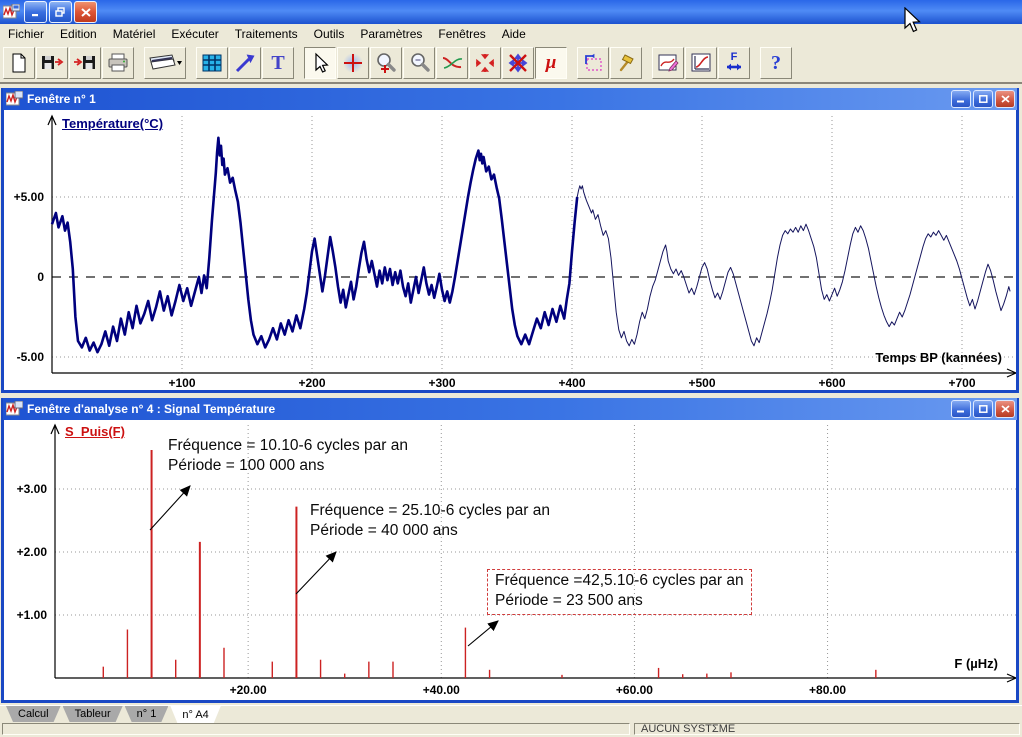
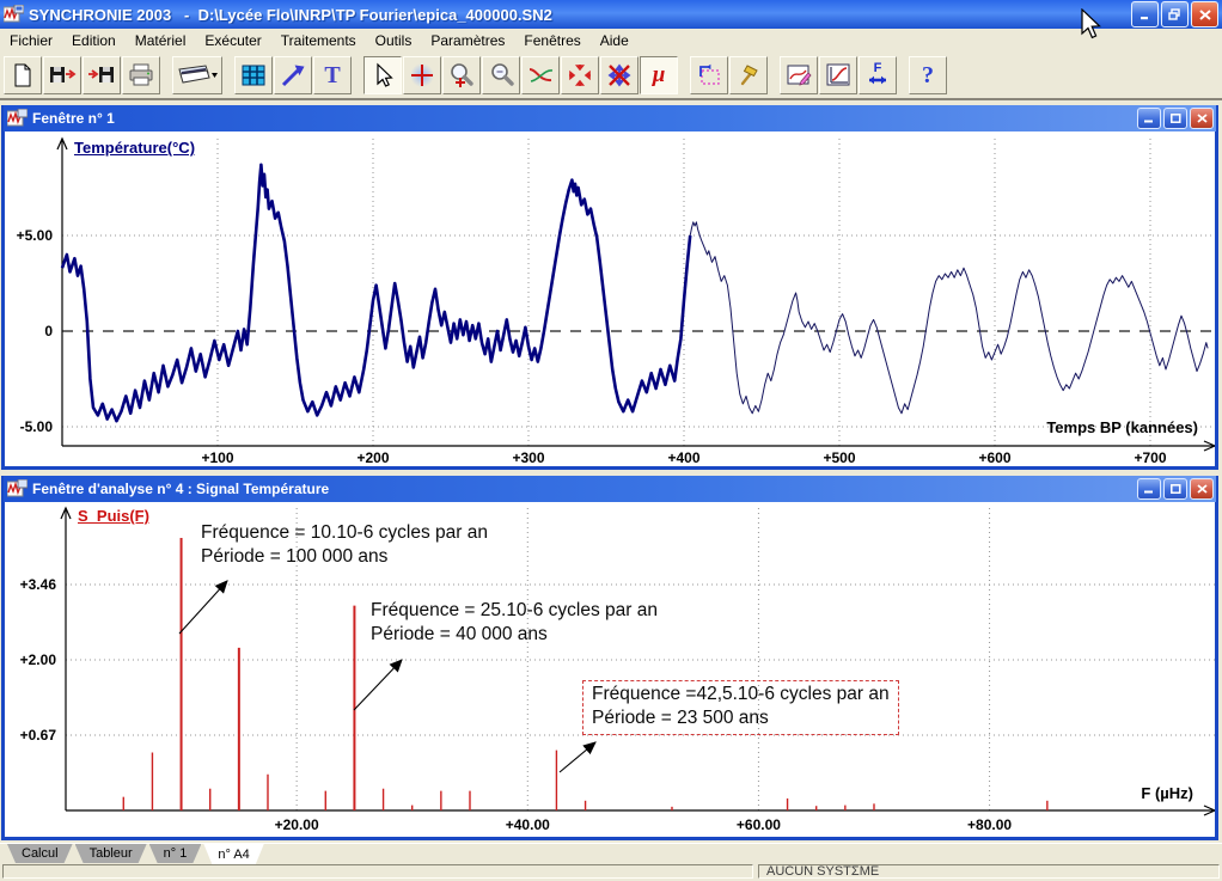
+ SYNCHRONIE 2003 - D:\Lycée Flo\INRP\TP Fourier\epica_400000.SN2
  Fichier
  Edition
  Matériel
  Exécuter
  Traitements
  Outils
  Paramètres
  Fenêtres
  Aide
  T
  µ
  F
  ?
  Fenêtre n° 1
  +100
  +200
  +300
  +400
  +500
  +600
  +700
  +5.00
  0
  -5.00
  Température(°C)
  Temps BP (kannées)
  Fenêtre d'analyse n° 4 : Signal Température
  +20.00
  +40.00
  +60.00
  +80.00
- +1.00
+ +0.67
  +2.00
- +3.00
+ +3.46
  Fréquence = 10.10-6 cycles par an
  Période = 100 000 ans
  Fréquence = 25.10-6 cycles par an
  Période = 40 000 ans
  Fréquence =42,5.10-6 cycles par an
  Période = 23 500 ans
  S_Puis(F)
  F (µHz)
  Calcul
  Tableur
  n° 1
  n° A4
  AUCUN SYSTΣME
